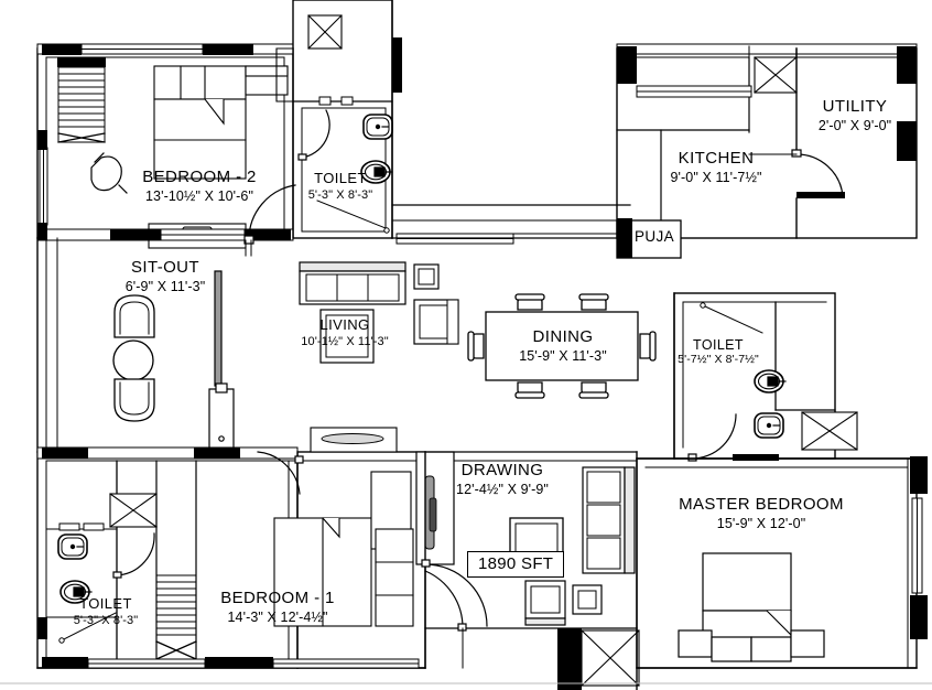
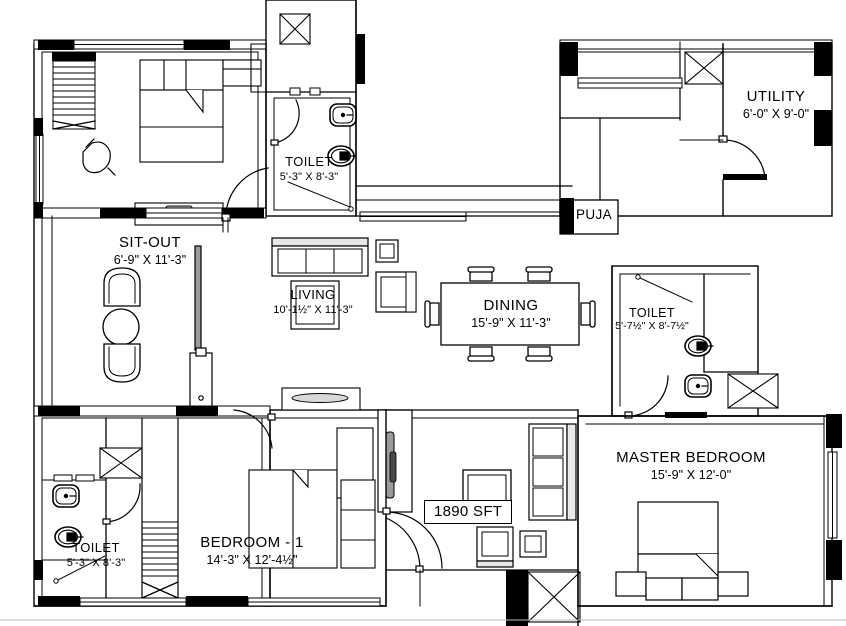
- BEDROOM - 2
- 13'-10½" X 10'-6"
  TOILET
  5'-3" X 8'-3"
  SIT-OUT
  6'-9" X 11'-3"
  LIVING
  10'-1½" X 11'-3"
  DINING
  15'-9" X 11'-3"
- KITCHEN
- 9'-0" X 11'-7½"
  UTILITY
- 2'-0" X 9'-0"
+ 6'-0" X 9'-0"
  PUJA
  TOILET
  5'-7½" X 8'-7½"
  MASTER BEDROOM
  15'-9" X 12'-0"
- DRAWING
- 12'-4½" X 9'-9"
  BEDROOM - 1
  14'-3" X 12'-4½"
  TOILET
  5'-3" X 8'-3"
  1890 SFT
